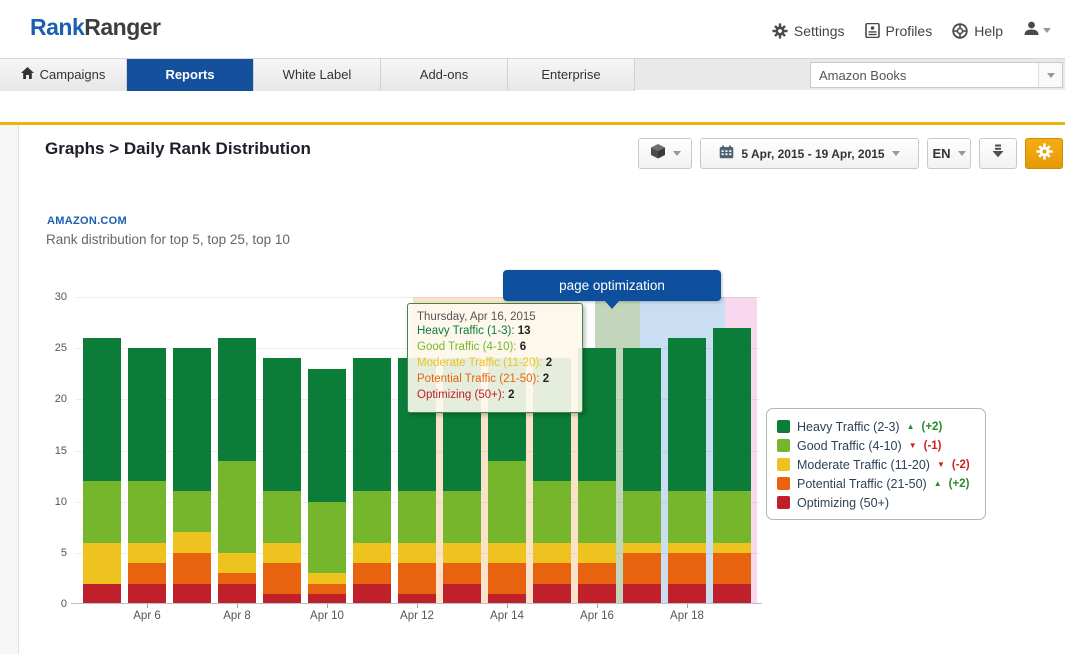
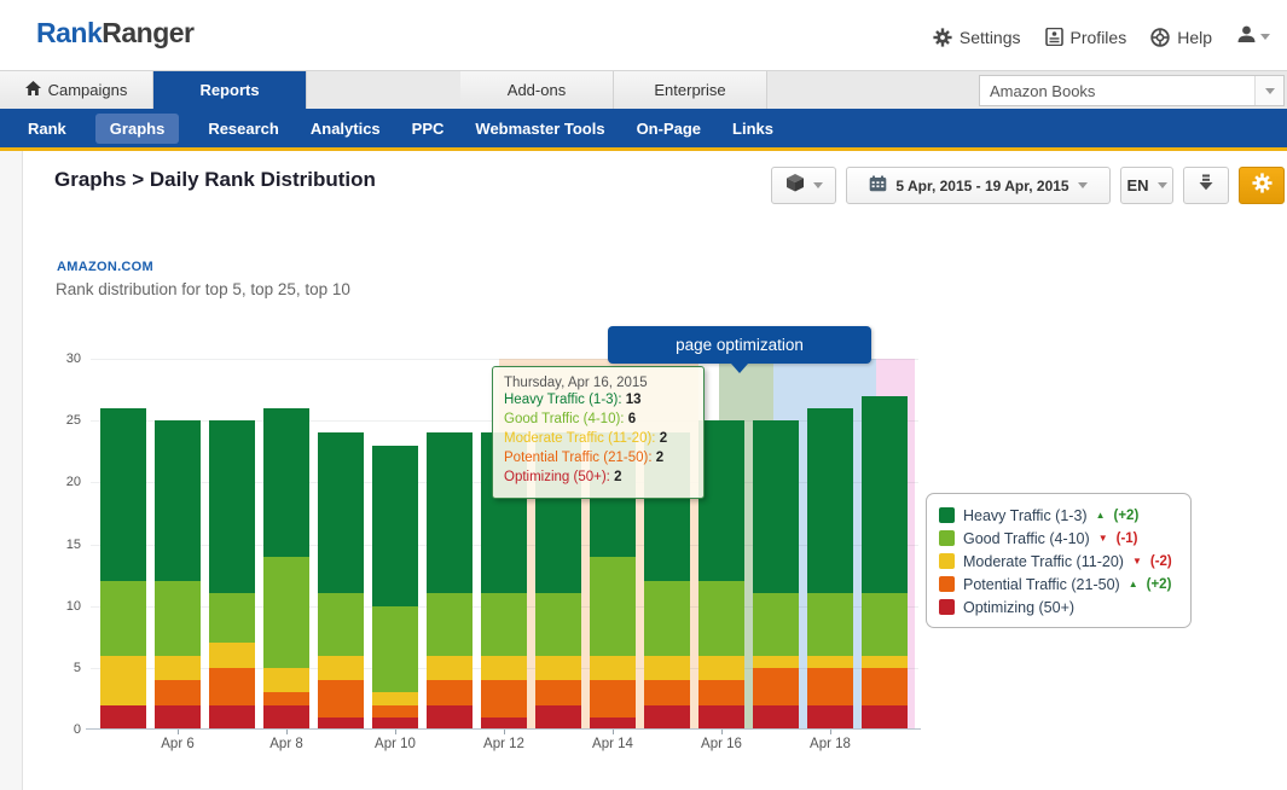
  RankRanger
  Settings
  Profiles
  Help
  Campaigns
  Reports
- White Label
  Add-ons
  Enterprise
  Amazon Books
+ Rank
+ Graphs
+ Research
+ Analytics
+ PPC
+ Webmaster Tools
+ On-Page
+ Links
  Graphs > Daily Rank Distribution
  5 Apr, 2015 - 19 Apr, 2015
  EN
  AMAZON.COM
  Rank distribution for top 5, top 25, top 10
  0
  5
  10
  15
  20
  25
  30
  Apr 6
  Apr 8
  Apr 10
  Apr 12
  Apr 14
  Apr 16
  Apr 18
- Heavy Traffic (2-3)
+ Heavy Traffic (1-3)
  ▲
  (+2)
  Good Traffic (4-10)
  ▼
  (-1)
  Moderate Traffic (11-20)
  ▼
  (-2)
  Potential Traffic (21-50)
  ▲
  (+2)
  Optimizing (50+)
  Thursday, Apr 16, 2015
  Heavy Traffic (1-3): 13
  Good Traffic (4-10): 6
  Moderate Traffic (11-20): 2
  Potential Traffic (21-50): 2
  Optimizing (50+): 2
  page optimization
